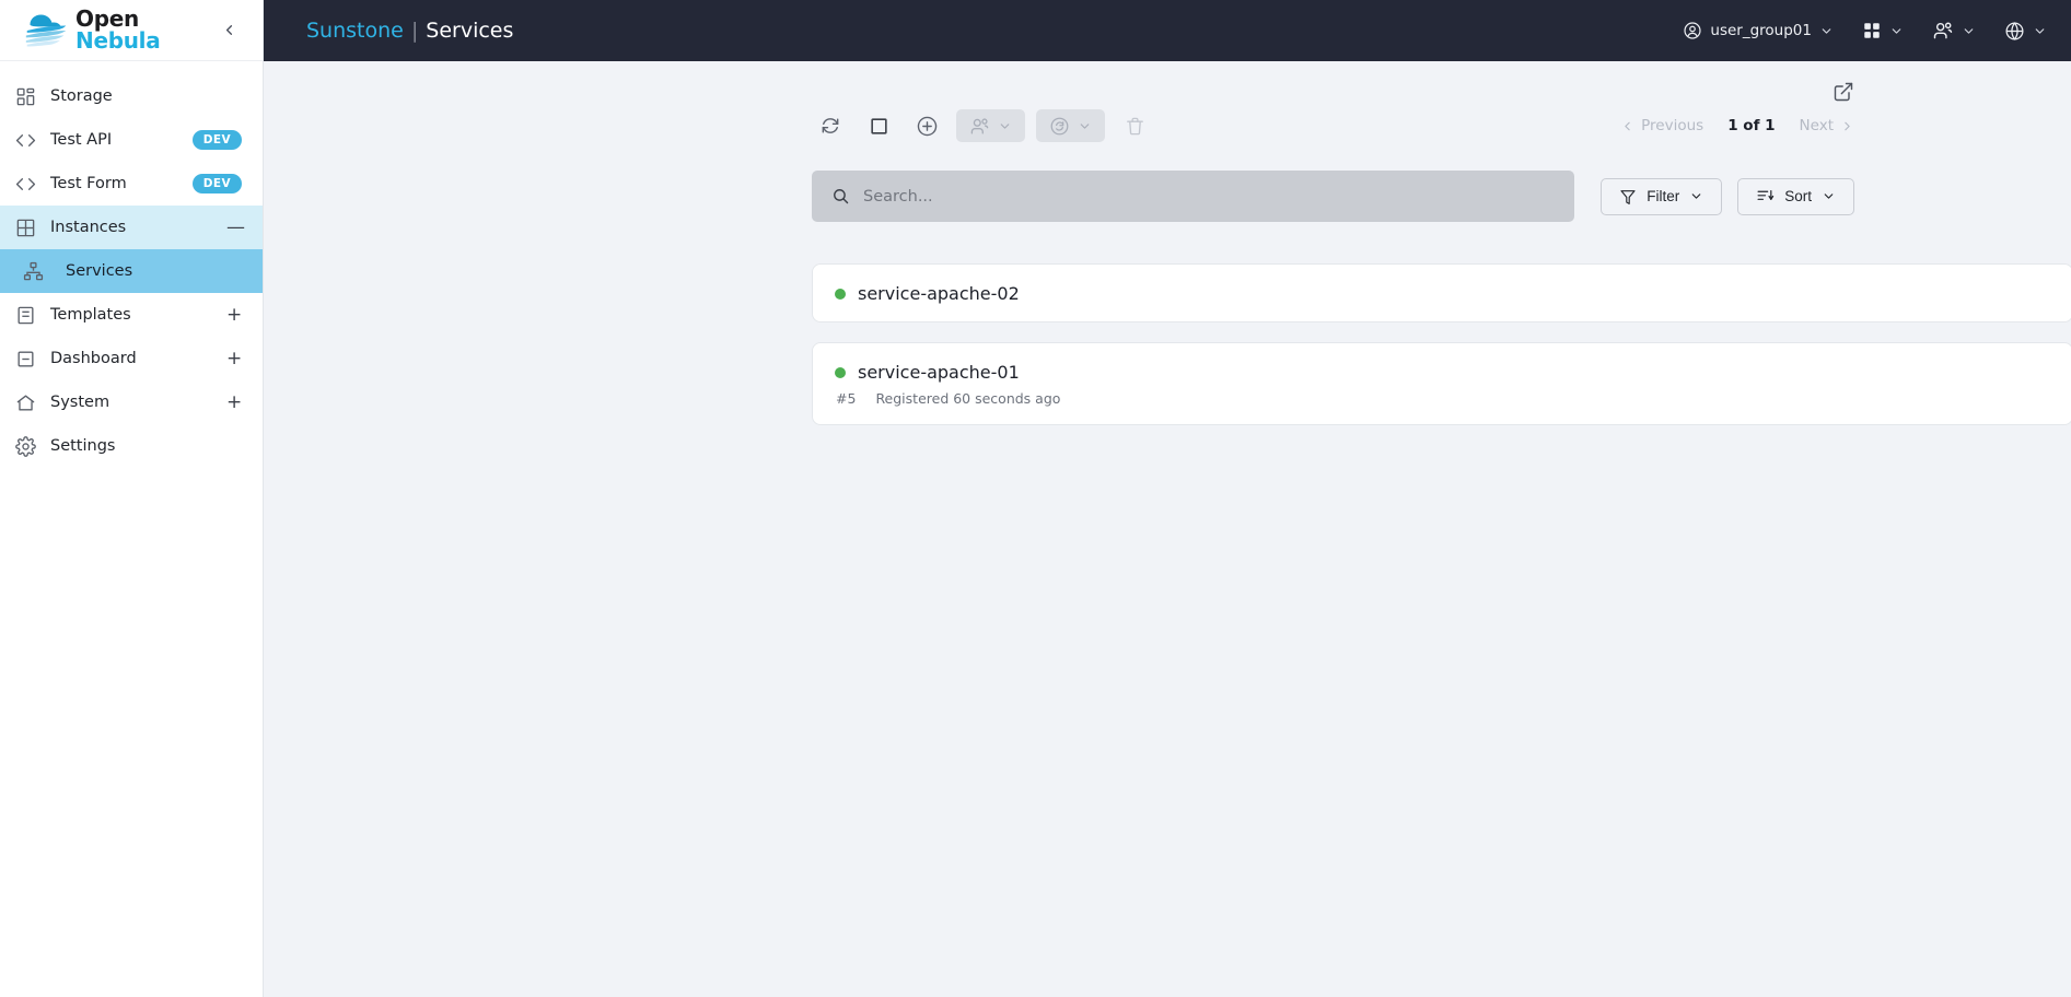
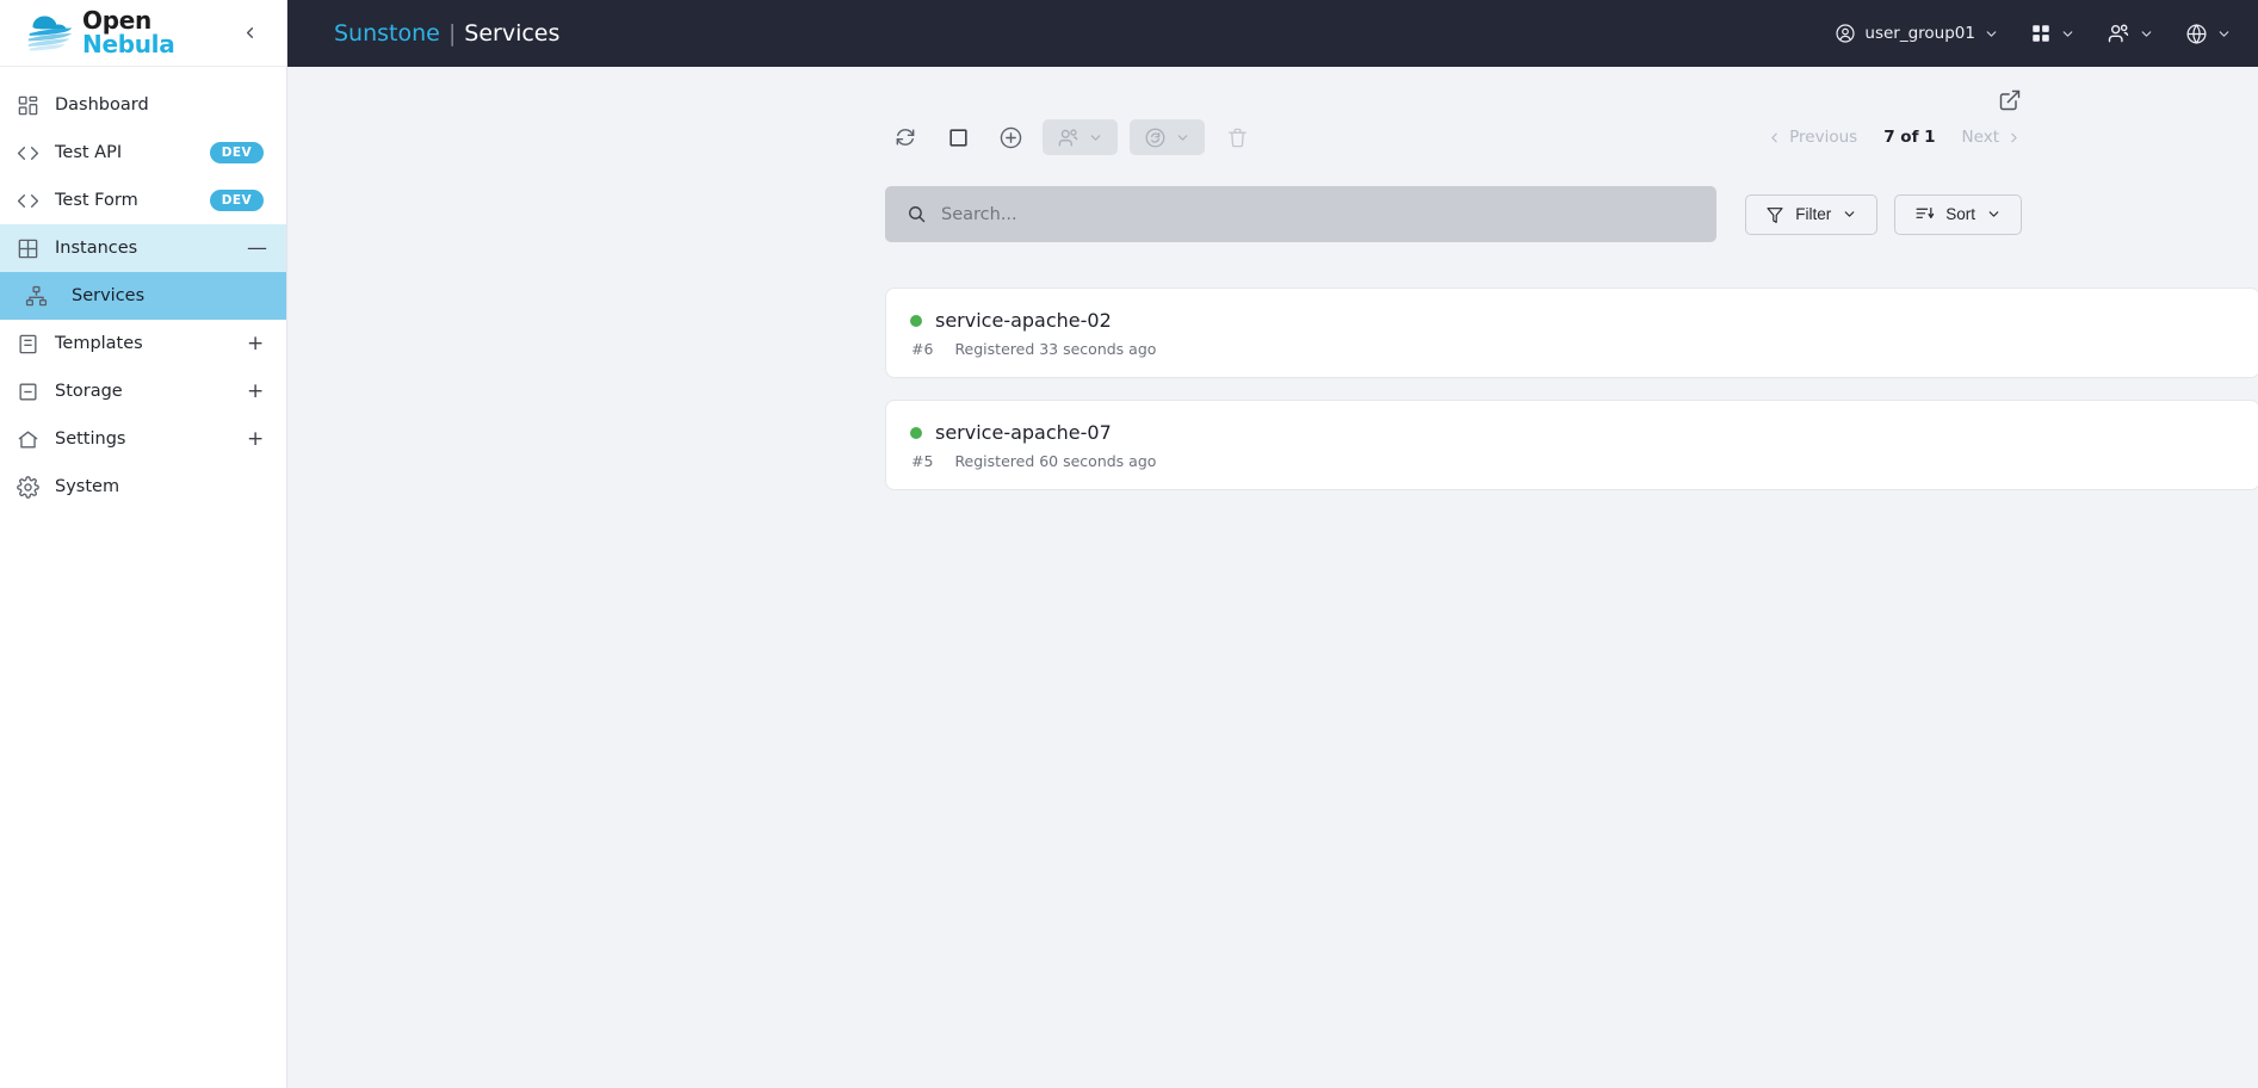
  Open
  Nebula
- Storage
+ Dashboard
  Test API
  DEV
  Test Form
  DEV
  Instances
  —
  Services
  Templates
  +
- Dashboard
+ Storage
  +
- System
+ Settings
  +
- Settings
+ System
  Sunstone
  |
  Services
  user_group01
  Previous
- 1 of 1
+ 7 of 1
  Next
  Search...
  Filter
  Sort
  service-apache-02
+ #6
+ Registered 33 seconds ago
- service-apache-01
+ service-apache-07
  #5
  Registered 60 seconds ago
